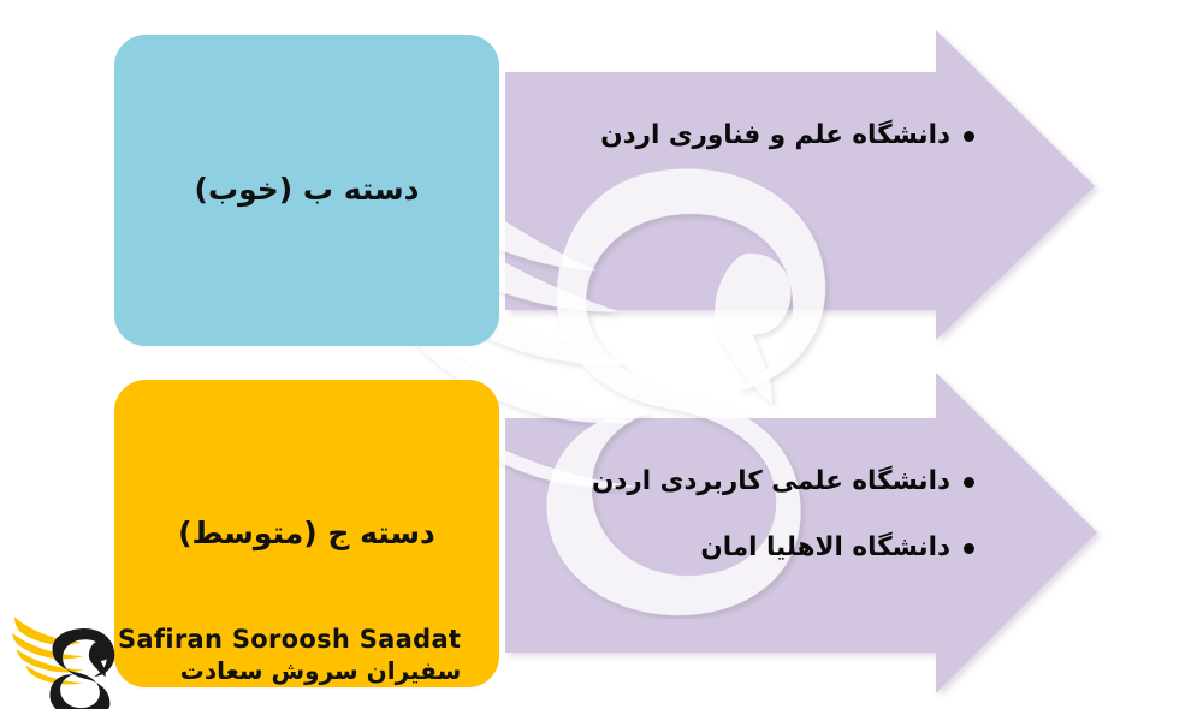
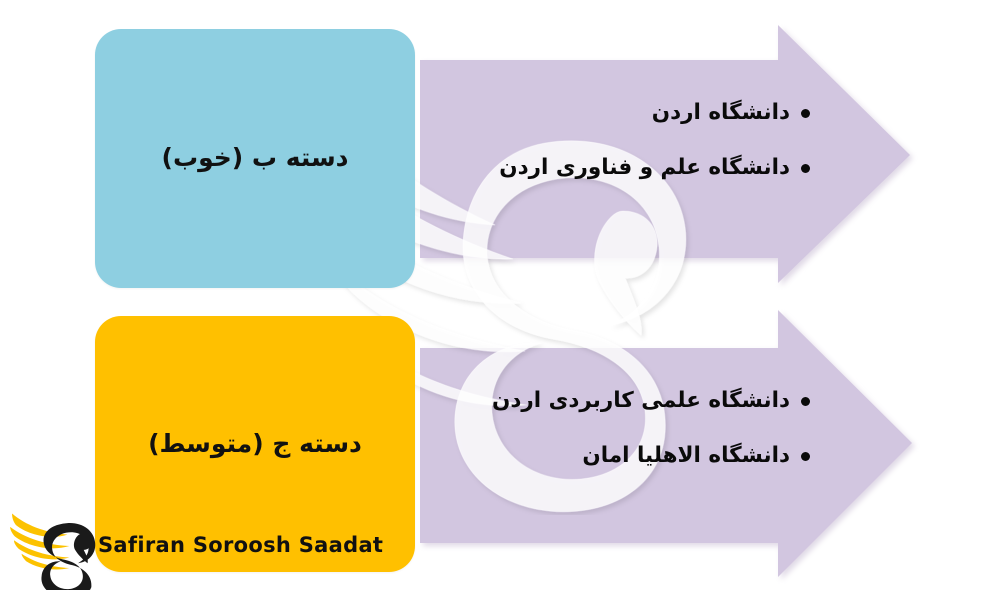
  دسته ب (خوب)
  دسته ج (متوسط)
+ دانشگاه اردن
  دانشگاه علم و فناوری اردن
  دانشگاه علمی کاربردی اردن
  دانشگاه الاهلیا امان
  Safiran Soroosh Saadat
- سفیران سروش سعادت
